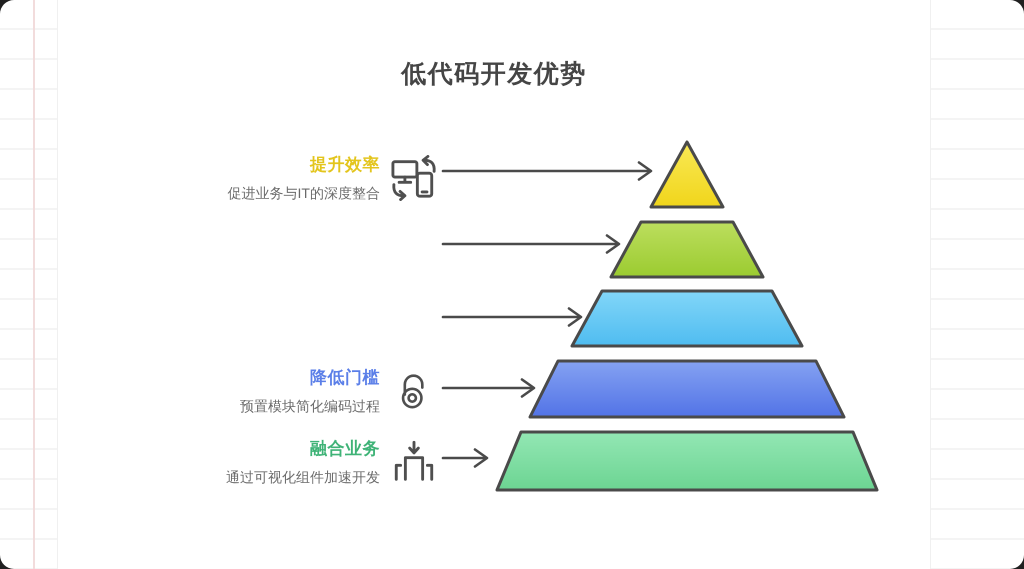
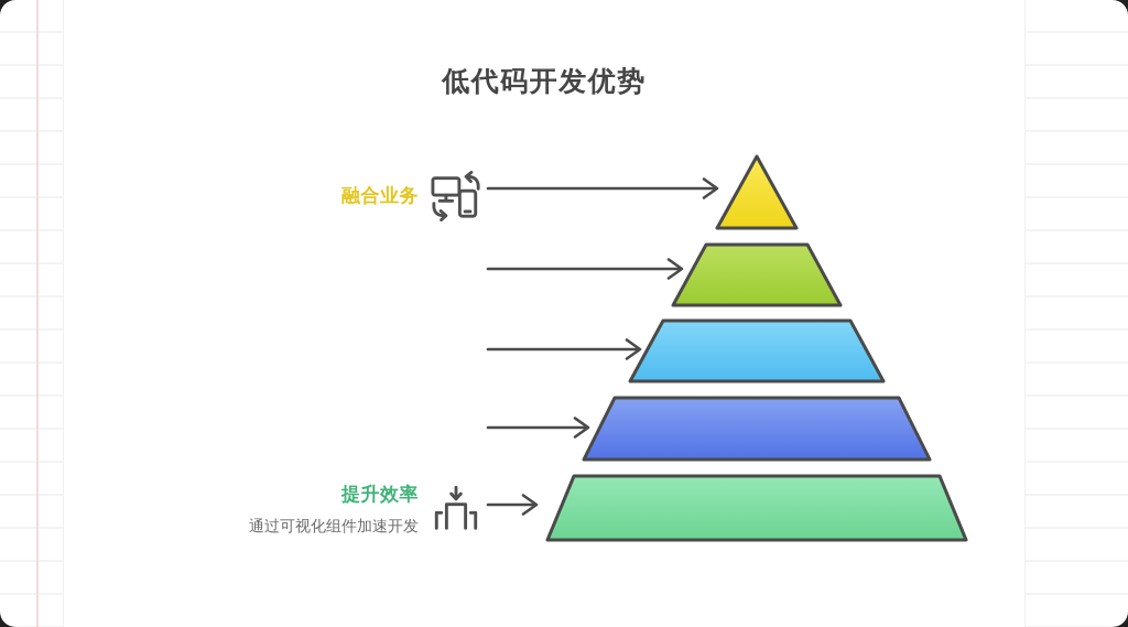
  低代码开发优势
- 提升效率
+ 融合业务
- 促进业务与IT的深度整合
- 降低门槛
- 预置模块简化编码过程
- 融合业务
+ 提升效率
  通过可视化组件加速开发
